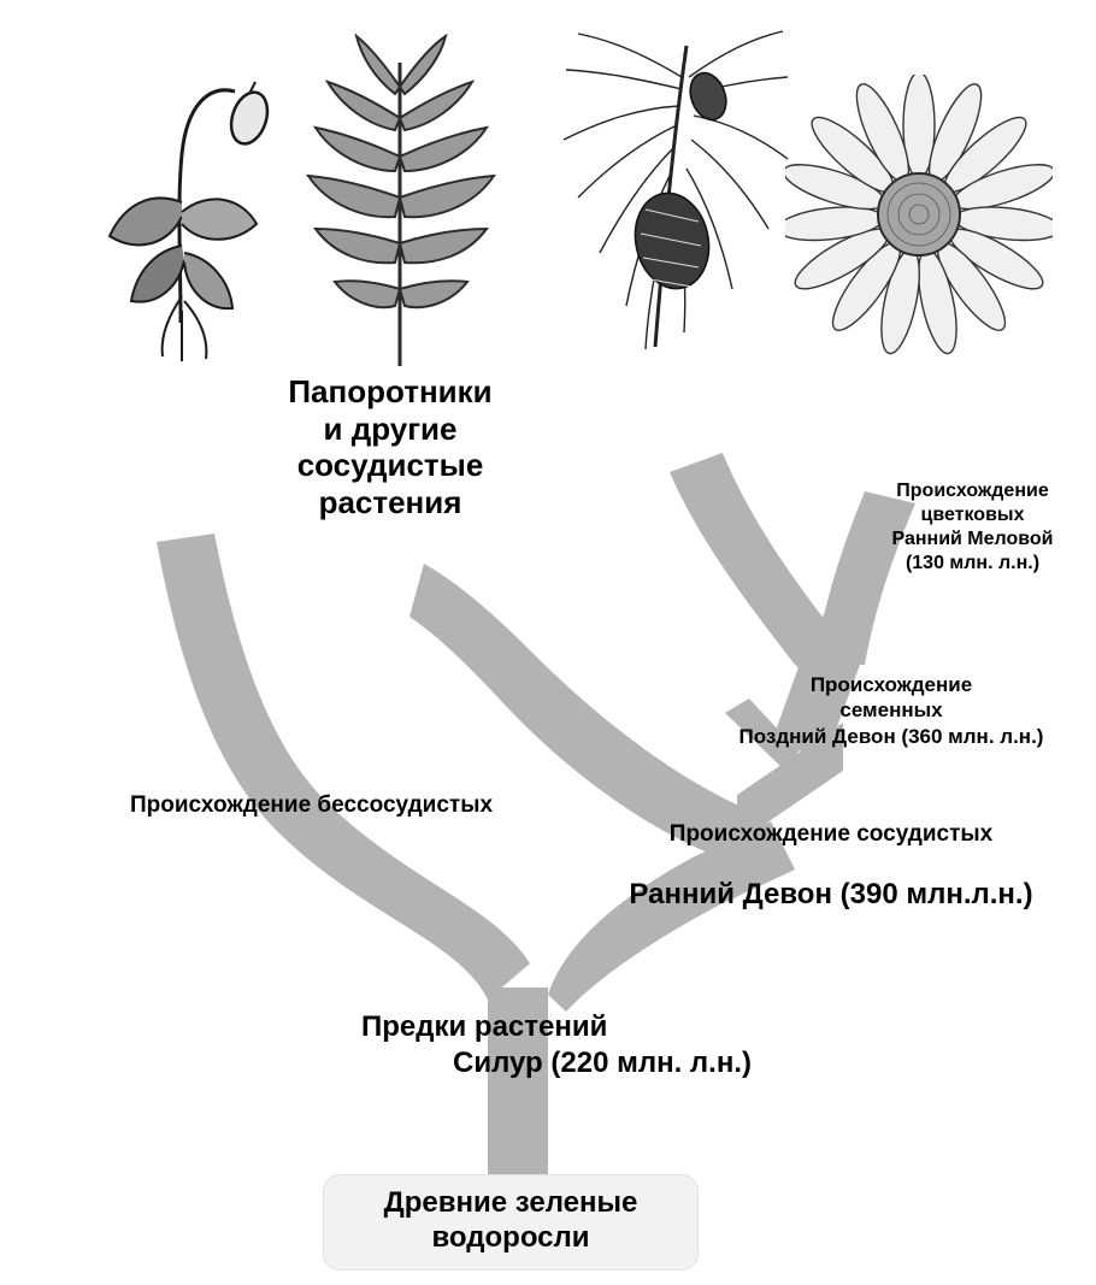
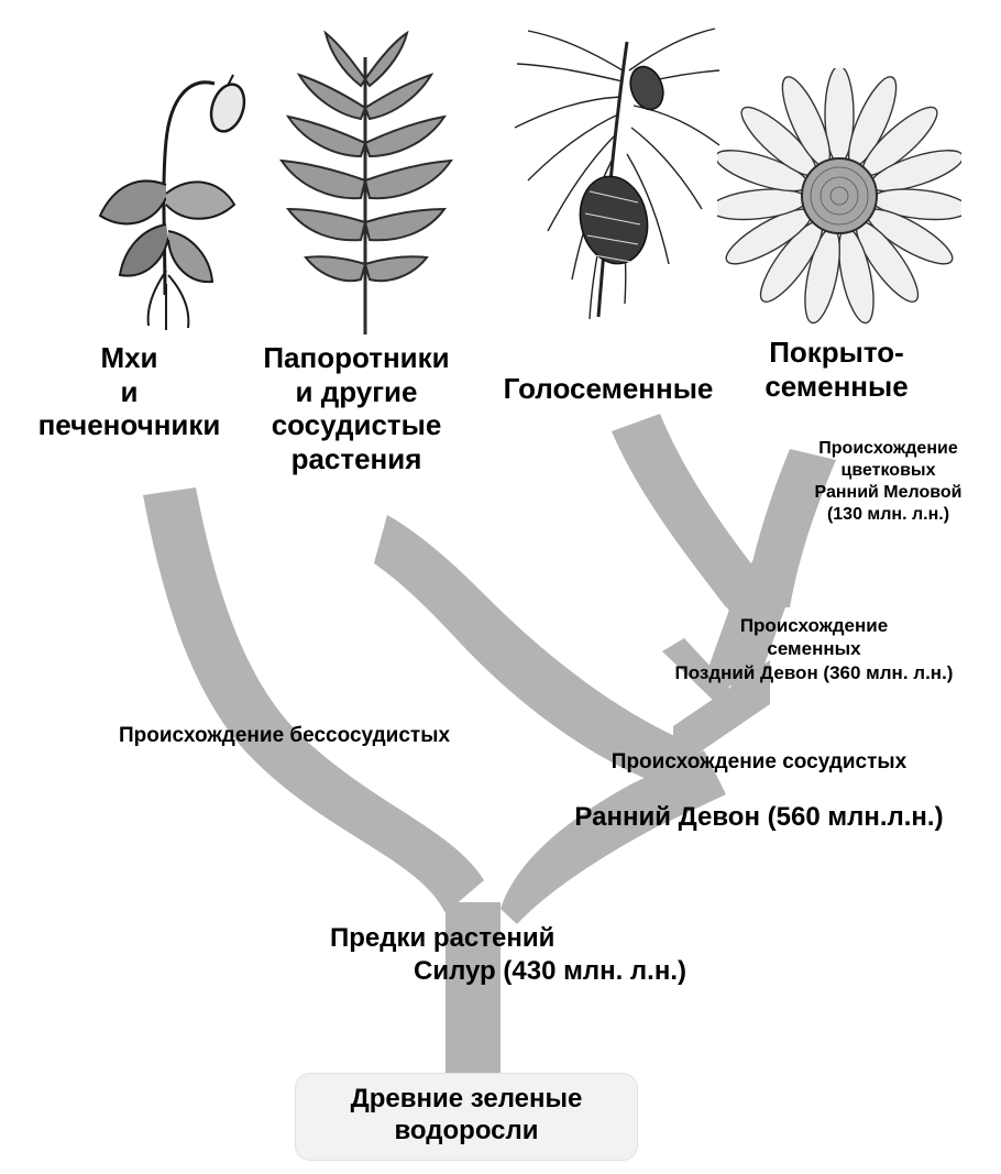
+ Мхи
+ и
+ печеночники
  Папоротники
  и другие
  сосудистые
  растения
+ Голосеменные
+ Покрыто-
+ семенные
  Происхождение
  цветковых
  Ранний Меловой
  (130 млн. л.н.)
  Происхождение
  семенных
  Поздний Девон (360 млн. л.н.)
  Происхождение бессосудистых
  Происхождение сосудистых
- Ранний Девон (390 млн.л.н.)
+ Ранний Девон (560 млн.л.н.)
  Предки растений
- Силур (220 млн. л.н.)
+ Силур (430 млн. л.н.)
  Древние зеленые
  водоросли
